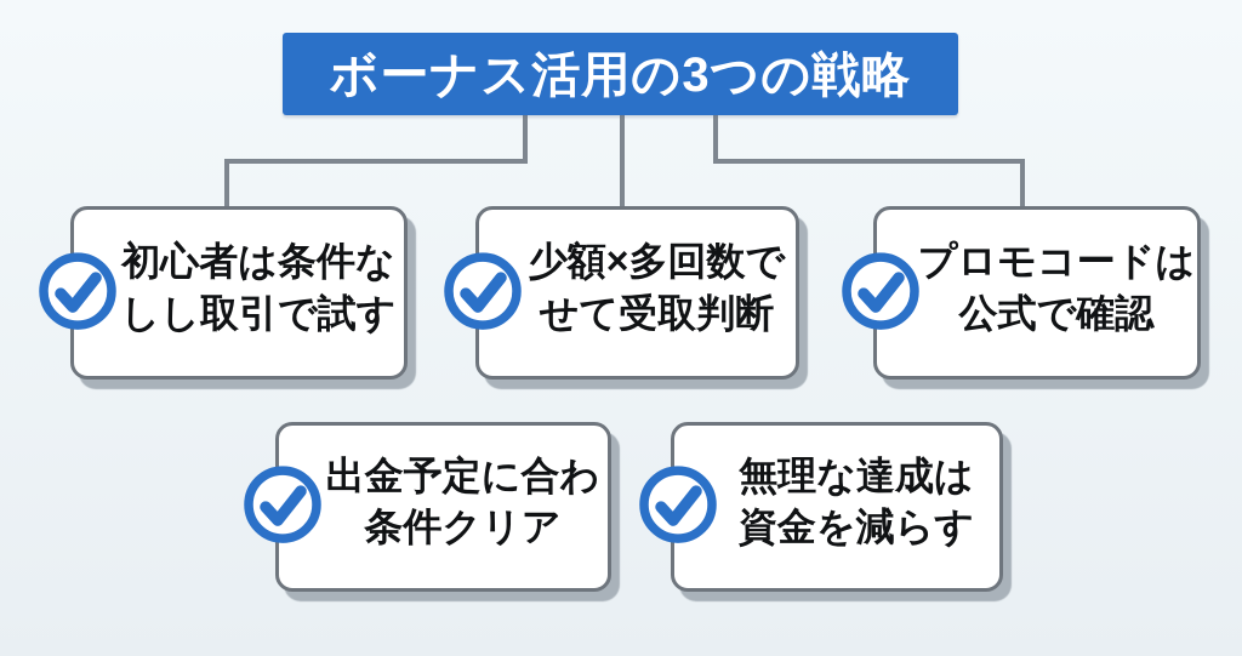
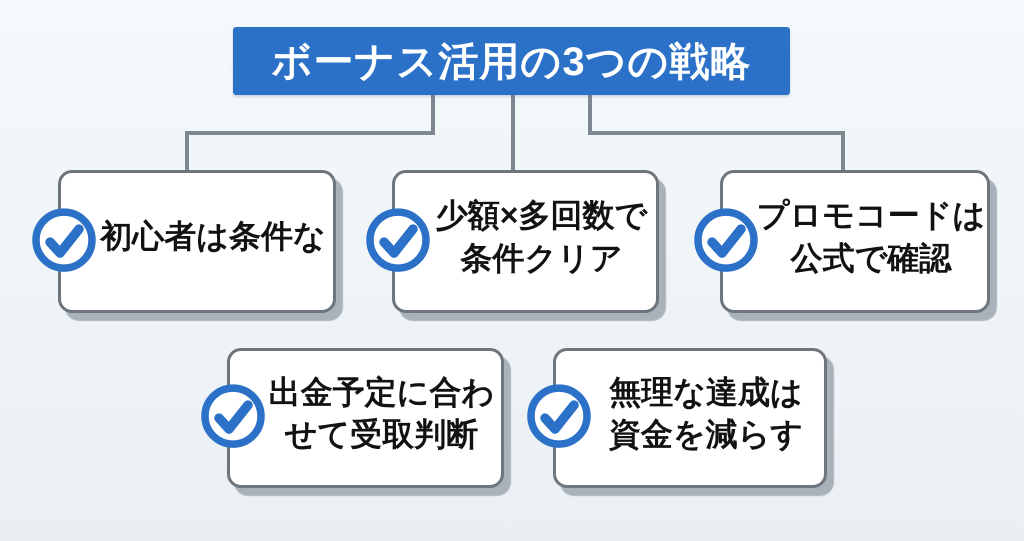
  ボーナス活用の3つの戦略
  初心者は条件な
- しし取引で試す
  少額×多回数で
- せて受取判断
+ 条件クリア
  プロモコードは
  公式で確認
  出金予定に合わ
- 条件クリア
+ せて受取判断
  無理な達成は
  資金を減らす
